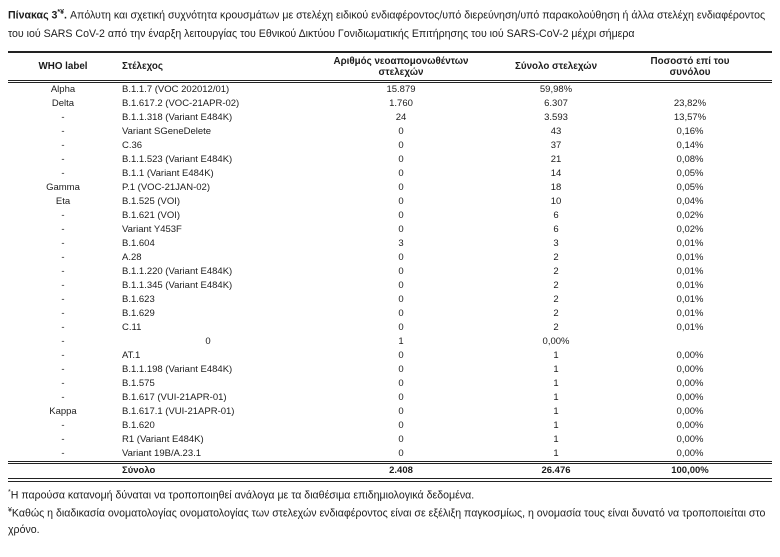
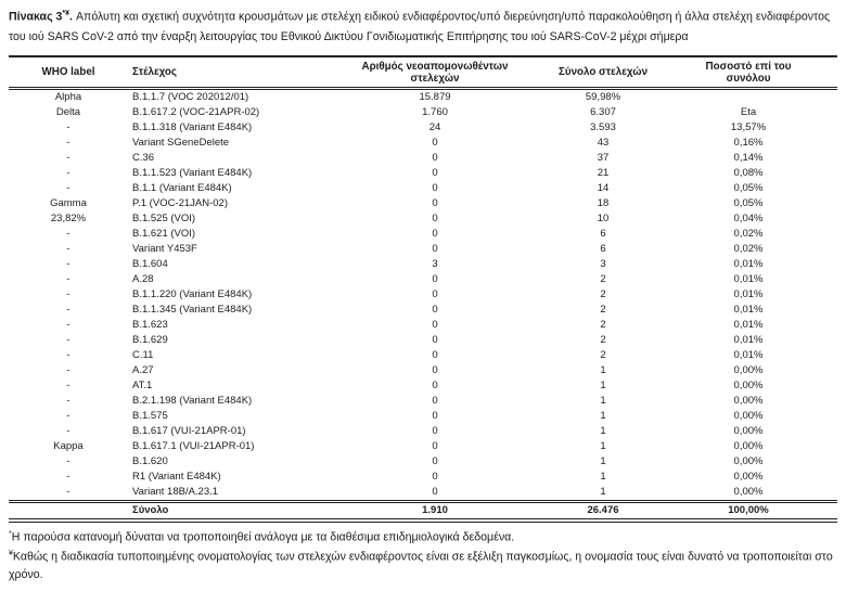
  Πίνακας 3 . Απόλυτη και σχετική συχνότητα κρουσμάτων με στελέχη ειδικού ενδιαφέροντος/υπό διερεύνηση/υπό παρακολούθηση ή άλλα στελέχη ενδιαφέροντος του ιού SARS CoV-2 από την έναρξη λειτουργίας του Εθνικού Δικτύου Γονιδιωματικής Επιτήρησης του ιού SARS-CoV-2 μέχρι σήμερα
  WHO label
  Στέλεχος
  Αριθμός νεοαπομονωθέντων
  στελεχών
  Σύνολο στελεχών
  Ποσοστό επί του
  συνόλου
  Alpha
  B.1.1.7 (VOC 202012/01)
  15.879
  59,98%
  Delta
  B.1.617.2 (VOC-21APR-02)
  1.760
  6.307
- 23,82%
+ Eta
  -
  B.1.1.318 (Variant E484K)
  24
  3.593
  13,57%
  -
  Variant SGeneDelete
  0
  43
  0,16%
  -
  C.36
  0
  37
  0,14%
  -
  B.1.1.523 (Variant E484K)
  0
  21
  0,08%
  -
  B.1.1 (Variant E484K)
  0
  14
  0,05%
  Gamma
  P.1 (VOC-21JAN-02)
  0
  18
  0,05%
- Eta
+ 23,82%
  B.1.525 (VOI)
  0
  10
  0,04%
  -
  B.1.621 (VOI)
  0
  6
  0,02%
  -
  Variant Y453F
  0
  6
  0,02%
  -
  B.1.604
  3
  3
  0,01%
  -
  A.28
  0
  2
  0,01%
  -
  B.1.1.220 (Variant E484K)
  0
  2
  0,01%
  -
  B.1.1.345 (Variant E484K)
  0
  2
  0,01%
  -
  B.1.623
  0
  2
  0,01%
  -
  B.1.629
  0
  2
  0,01%
  -
  C.11
  0
  2
  0,01%
  -
+ A.27
  0
  1
  0,00%
  -
  AT.1
  0
  1
  0,00%
  -
- B.1.1.198 (Variant E484K)
+ B.2.1.198 (Variant E484K)
  0
  1
  0,00%
  -
  B.1.575
  0
  1
  0,00%
  -
  B.1.617 (VUI-21APR-01)
  0
  1
  0,00%
  Kappa
  B.1.617.1 (VUI-21APR-01)
  0
  1
  0,00%
  -
  B.1.620
  0
  1
  0,00%
  -
  R1 (Variant E484K)
  0
  1
  0,00%
  -
- Variant 19B/A.23.1
+ Variant 18B/A.23.1
  0
  1
  0,00%
  Σύνολο
- 2.408
+ 1.910
  26.476
  100,00%
  Η παρούσα κατανομή δύναται να τροποποιηθεί ανάλογα με τα διαθέσιμα επιδημιολογικά δεδομένα.
- Καθώς η διαδικασία ονοματολογίας ονοματολογίας των στελεχών ενδιαφέροντος είναι σε εξέλιξη παγκοσμίως, η ονομασία τους είναι δυνατό να τροποποιείται στο χρόνο.
+ Καθώς η διαδικασία τυποποιημένης ονοματολογίας των στελεχών ενδιαφέροντος είναι σε εξέλιξη παγκοσμίως, η ονομασία τους είναι δυνατό να τροποποιείται στο χρόνο.
